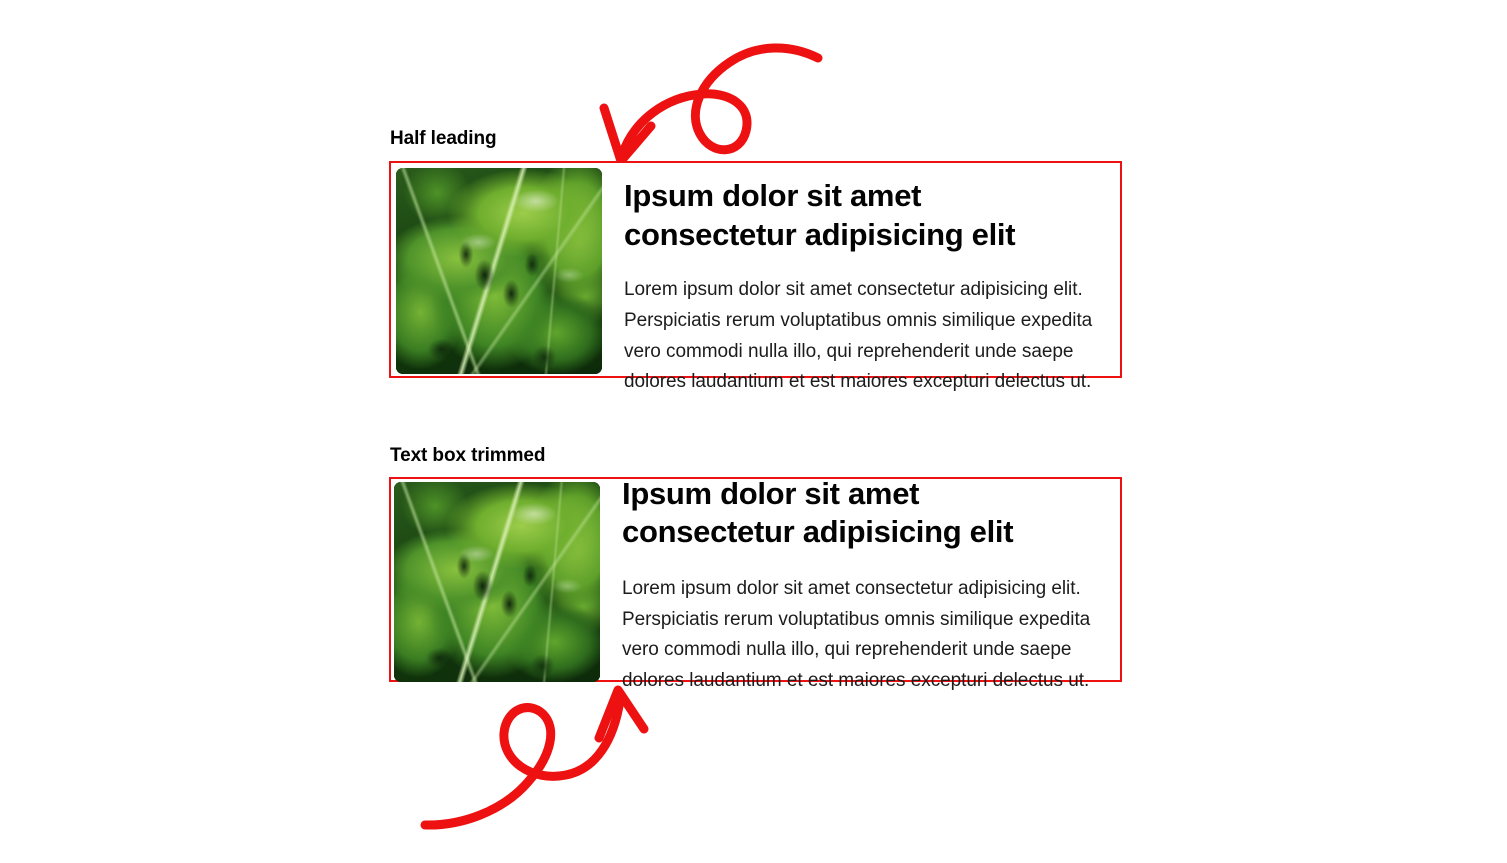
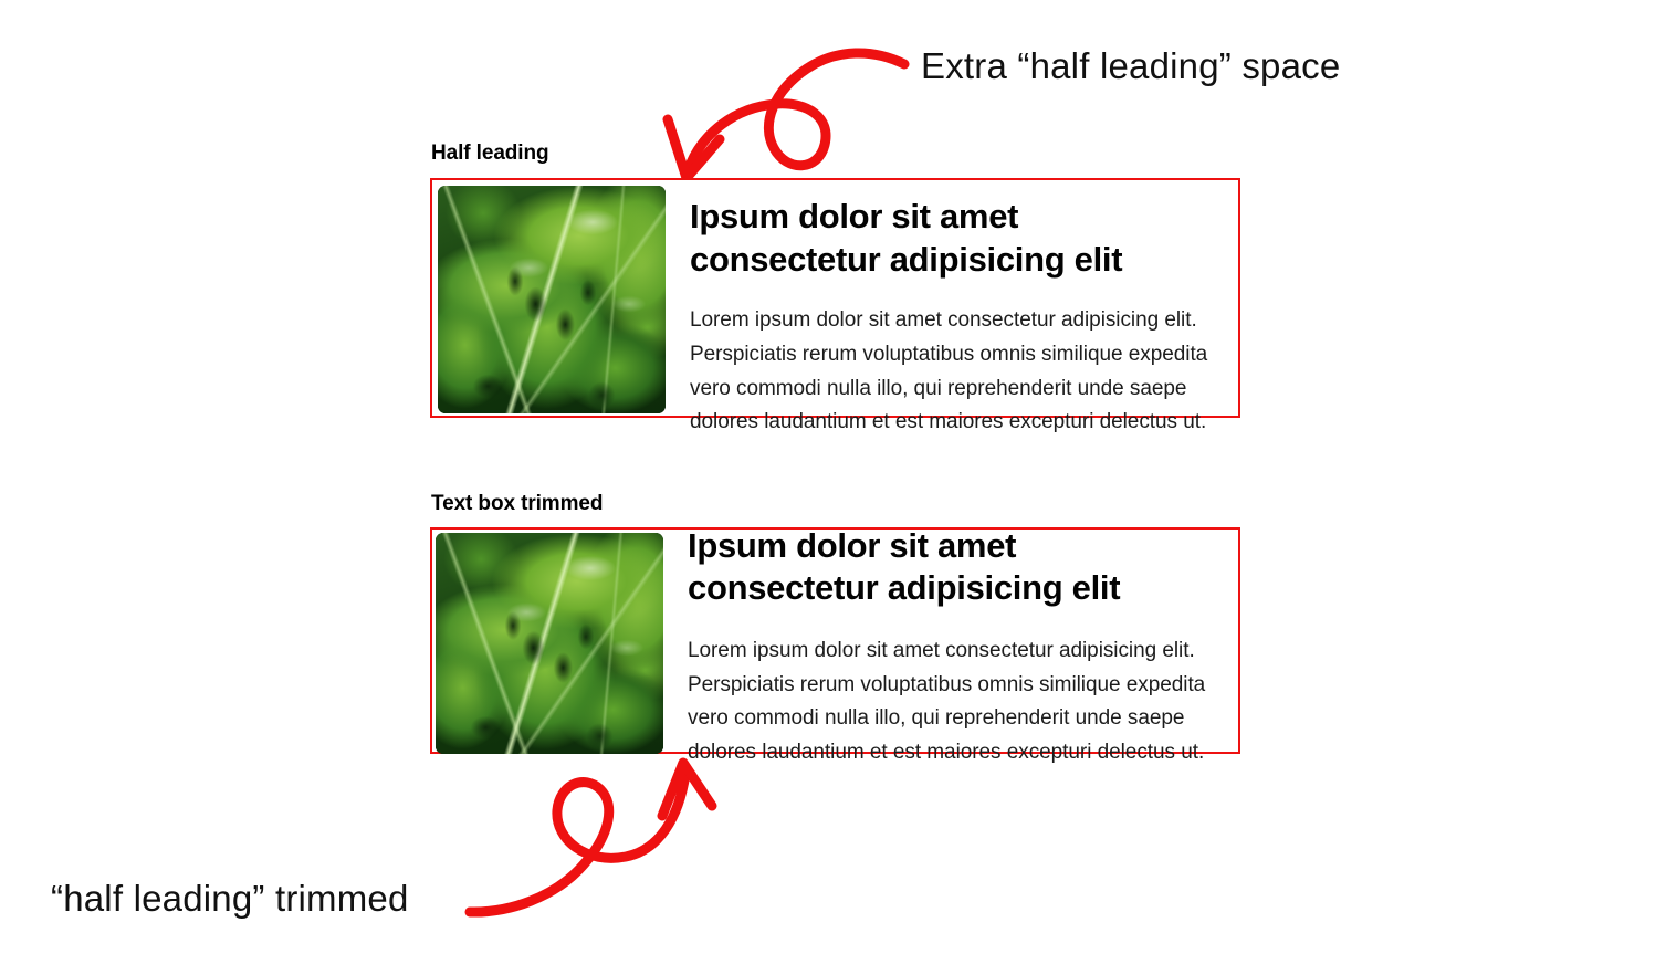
+ Extra “half leading” space
+ “half leading” trimmed
  Half leading
  Ipsum dolor sit amet consectetur adipisicing elit
  Lorem ipsum dolor sit amet consectetur adipisicing elit. Perspiciatis rerum voluptatibus omnis similique expedita vero commodi nulla illo, qui reprehenderit unde saepe dolores laudantium et est maiores excepturi delectus ut.
  Text box trimmed
  Ipsum dolor sit amet consectetur adipisicing elit
  Lorem ipsum dolor sit amet consectetur adipisicing elit. Perspiciatis rerum voluptatibus omnis similique expedita vero commodi nulla illo, qui reprehenderit unde saepe dolores laudantium et est maiores excepturi delectus ut.
